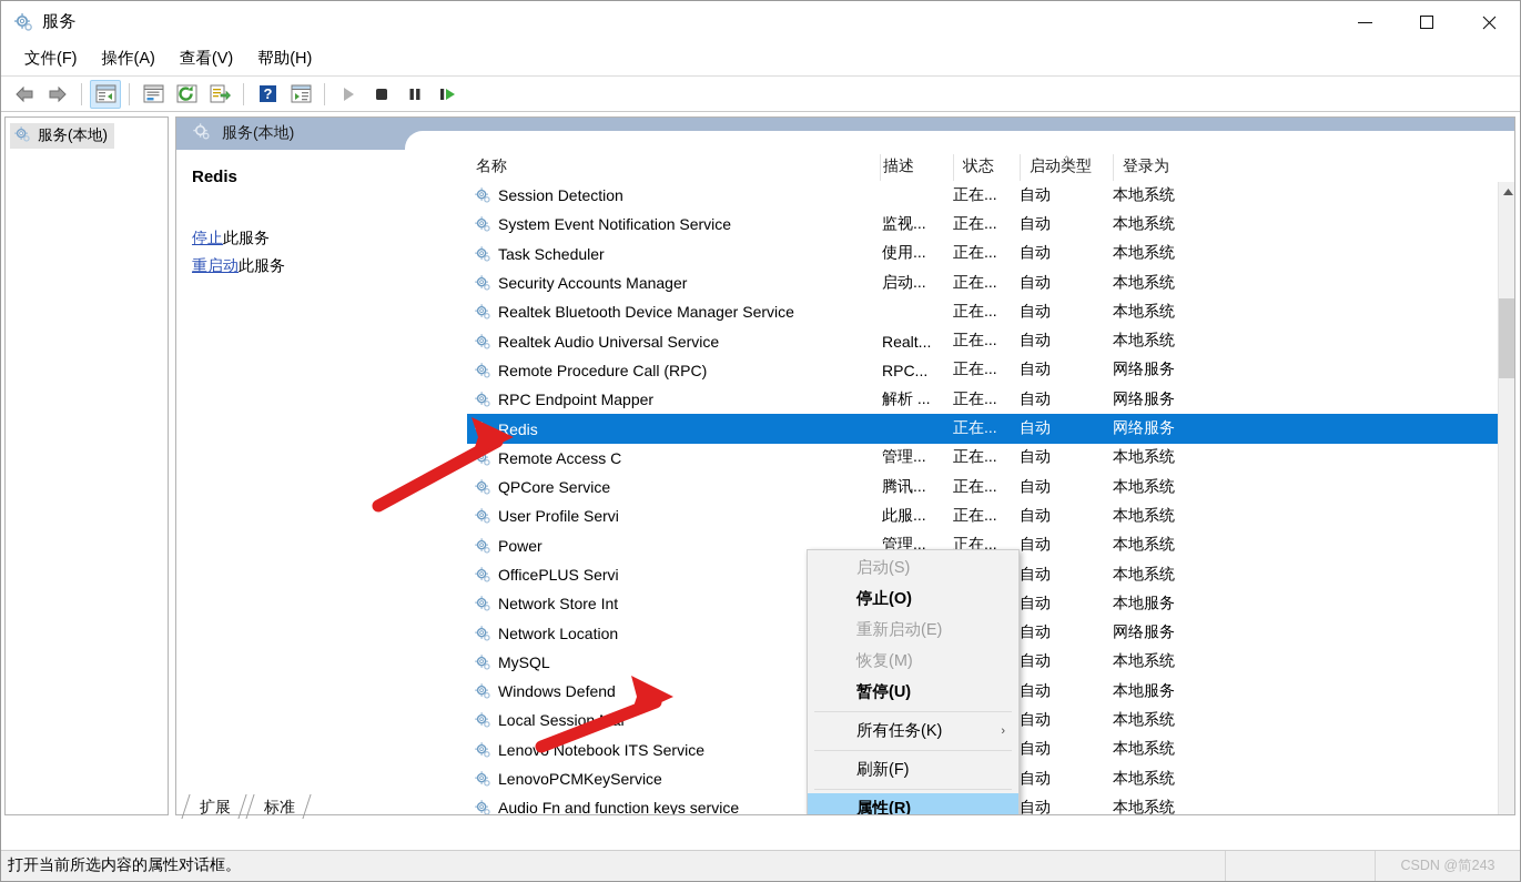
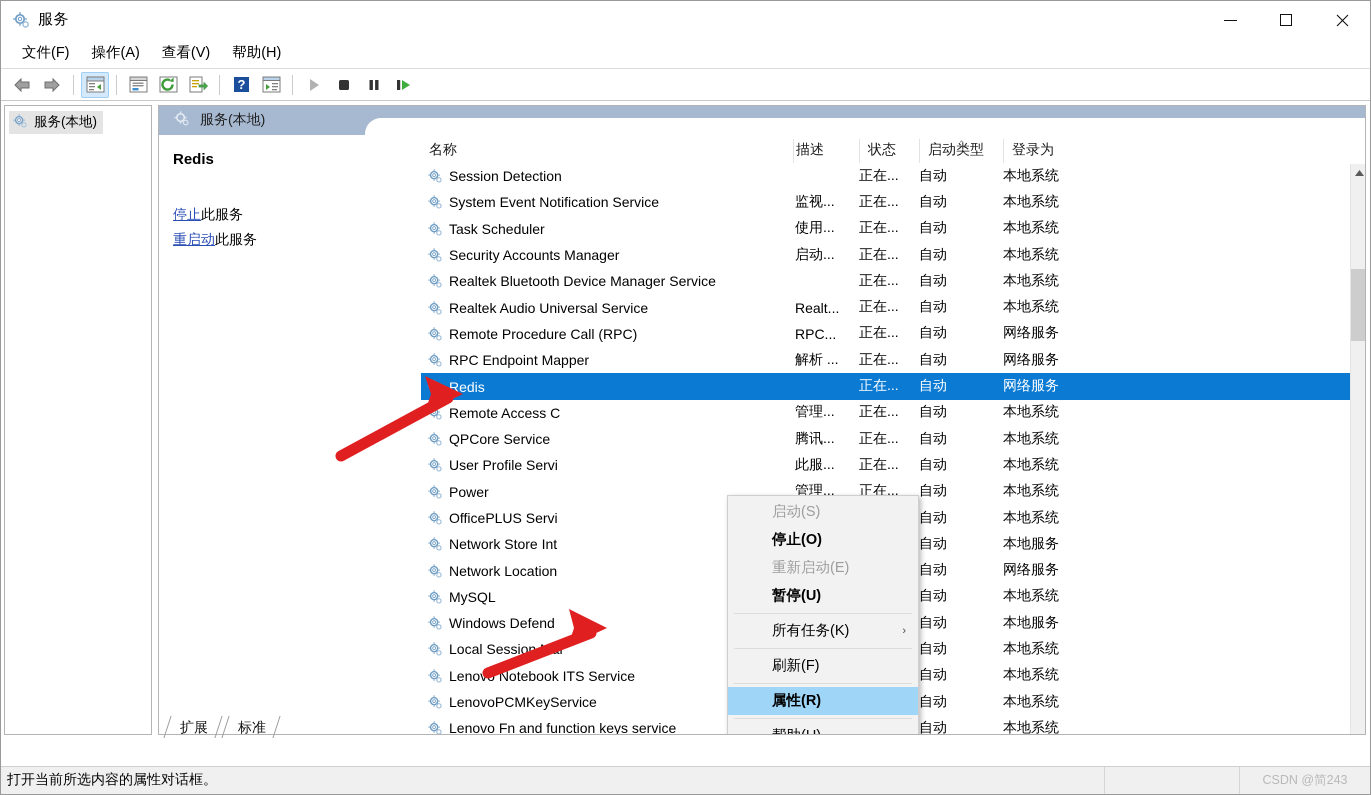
  服务
  文件(F)
  操作(A)
  查看(V)
  帮助(H)
  ?
  服务(本地)
  服务(本地)
  Redis
  停止此服务
  重启动此服务
  名称
  描述
  状态
  ⌃
  启动类型
  登录为
  Session Detection
  正在...
  自动
  本地系统
  System Event Notification Service
  监视...
  正在...
  自动
  本地系统
  Task Scheduler
  使用...
  正在...
  自动
  本地系统
  Security Accounts Manager
  启动...
  正在...
  自动
  本地系统
  Realtek Bluetooth Device Manager Service
  正在...
  自动
  本地系统
  Realtek Audio Universal Service
  Realt...
  正在...
  自动
  本地系统
  Remote Procedure Call (RPC)
  RPC...
  正在...
  自动
  网络服务
  RPC Endpoint Mapper
  解析 ...
  正在...
  自动
  网络服务
  Redis
  正在...
  自动
  网络服务
  Remote Access C
  管理...
  正在...
  自动
  本地系统
  QPCore Service
  腾讯...
  正在...
  自动
  本地系统
  User Profile Servi
  此服...
  正在...
  自动
  本地系统
  Power
  管理...
  正在...
  自动
  本地系统
  OfficePLUS Servi
  自动
  本地系统
  Network Store Int
  自动
  本地服务
  Network Location
  自动
  网络服务
  MySQL
  自动
  本地系统
  Windows Defend
  自动
  本地服务
  Local Session
  自动
  本地系统
  Leno Notebook ITS Service
  自动
  本地系统
  LenovoPCMKeyService
  自动
  本地系统
- Audio Fn and function keys service
+ Lenovo Fn and function keys service
  自动
  本地系统
  启动(S)
  停止(O)
  重新启动(E)
- 恢复(M)
  暂停(U)
  所有任务(K)
  ›
  刷新(F)
  属性(R)
  扩展
  标准
  打开当前所选内容的属性对话框。
  CSDN @简243
